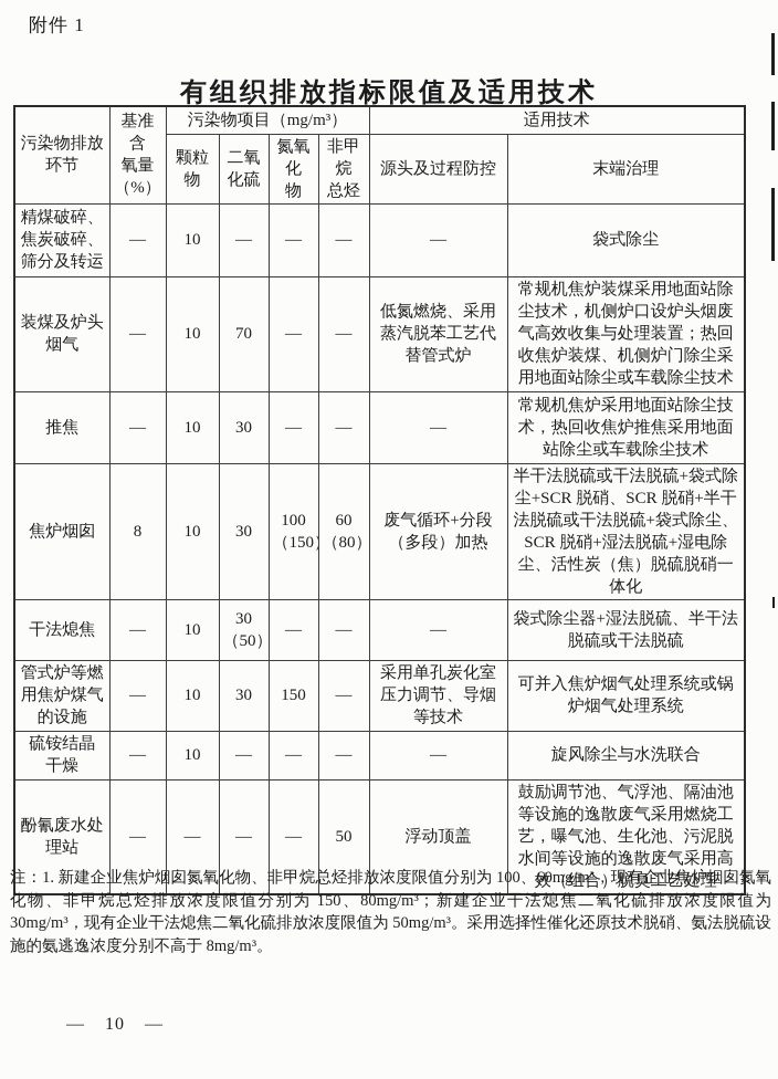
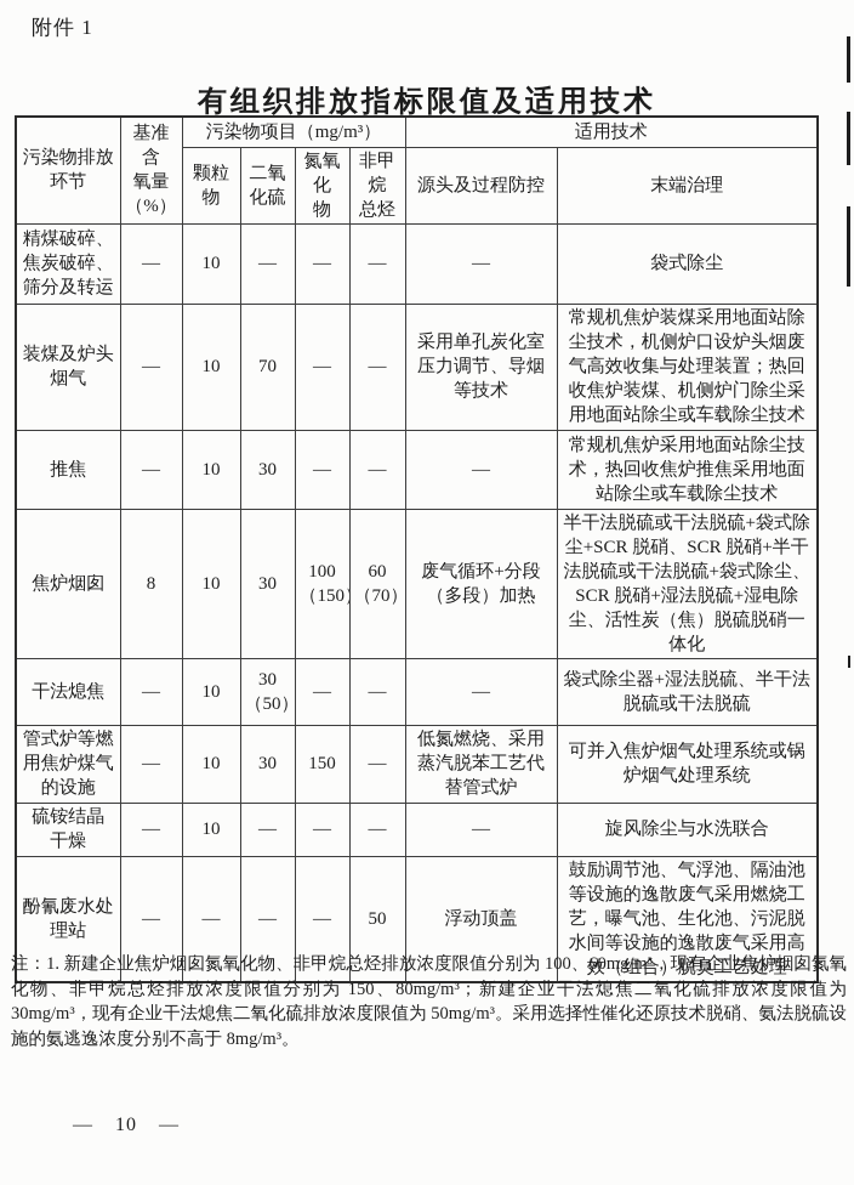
  附件 1
  有组织排放指标限值及适用技术
  污染物排放 环节	基准含 氧量 （%）	污染物项目（mg/m³）	适用技术
  颗粒物	二氧 化硫	氮氧化 物	非甲烷 总烃	源头及过程防控	末端治理
  精煤破碎、焦炭破碎、筛分及转运	—	10	—	—	—	—	袋式除尘
- 装煤及炉头 烟气	—	10	70	—	—	低氮燃烧、采用蒸汽脱苯工艺代替管式炉	常规机焦炉装煤采用地面站除尘技术，机侧炉口设炉头烟废气高效收集与处理装置；热回收焦炉装煤、机侧炉门除尘采用地面站除尘或车载除尘技术
+ 装煤及炉头 烟气	—	10	70	—	—	采用单孔炭化室压力调节、导烟等技术	常规机焦炉装煤采用地面站除尘技术，机侧炉口设炉头烟废气高效收集与处理装置；热回收焦炉装煤、机侧炉门除尘采用地面站除尘或车载除尘技术
  推焦	—	10	30	—	—	—	常规机焦炉采用地面站除尘技术，热回收焦炉推焦采用地面站除尘或车载除尘技术
- 焦炉烟囱	8	10	30	100 （150	60 （80）	废气循环+分段（多段）加热	半干法脱硫或干法脱硫+袋式除尘+SCR 脱硝、SCR 脱硝+半干法脱硫或干法脱硫+袋式除尘、SCR 脱硝+湿法脱硫+湿电除尘、活性炭（焦）脱硫脱硝一体化
+ 焦炉烟囱	8	10	30	100 （150	60 （70）	废气循环+分段（多段）加热	半干法脱硫或干法脱硫+袋式除尘+SCR 脱硝、SCR 脱硝+半干法脱硫或干法脱硫+袋式除尘、SCR 脱硝+湿法脱硫+湿电除尘、活性炭（焦）脱硫脱硝一体化
  干法熄焦	—	10	30 （50）	—	—	—	袋式除尘器+湿法脱硫、半干法脱硫或干法脱硫
- 管式炉等燃用焦炉煤气的设施	—	10	30	150	—	采用单孔炭化室压力调节、导烟等技术	可并入焦炉烟气处理系统或锅炉烟气处理系统
+ 管式炉等燃用焦炉煤气的设施	—	10	30	150	—	低氮燃烧、采用蒸汽脱苯工艺代替管式炉	可并入焦炉烟气处理系统或锅炉烟气处理系统
  硫铵结晶 干燥	—	10	—	—	—	—	旋风除尘与水洗联合
  酚氰废水处 理站	—	—	—	—	50	浮动顶盖	鼓励调节池、气浮池、隔油池等设施的逸散废气采用燃烧工艺，曝气池、生化池、污泥脱水间等设施的逸散废气采用高效（组合）脱臭工艺处理
  注：1. 新建企业焦炉烟囱氮氧化物、非甲烷总烃排放浓度限值分别为 100、60mg/m³，现有企业焦炉烟囱氮氧化物、非甲烷总烃排放浓度限值分别为 150、80mg/m³；新建企业干法熄焦二氧化硫排放浓度限值为 30mg/m³，现有企业干法熄焦二氧化硫排放浓度限值为 50mg/m³。采用选择性催化还原技术脱硝、氨法脱硫设施的氨逃逸浓度分别不高于 8mg/m³。
  — 10 —
